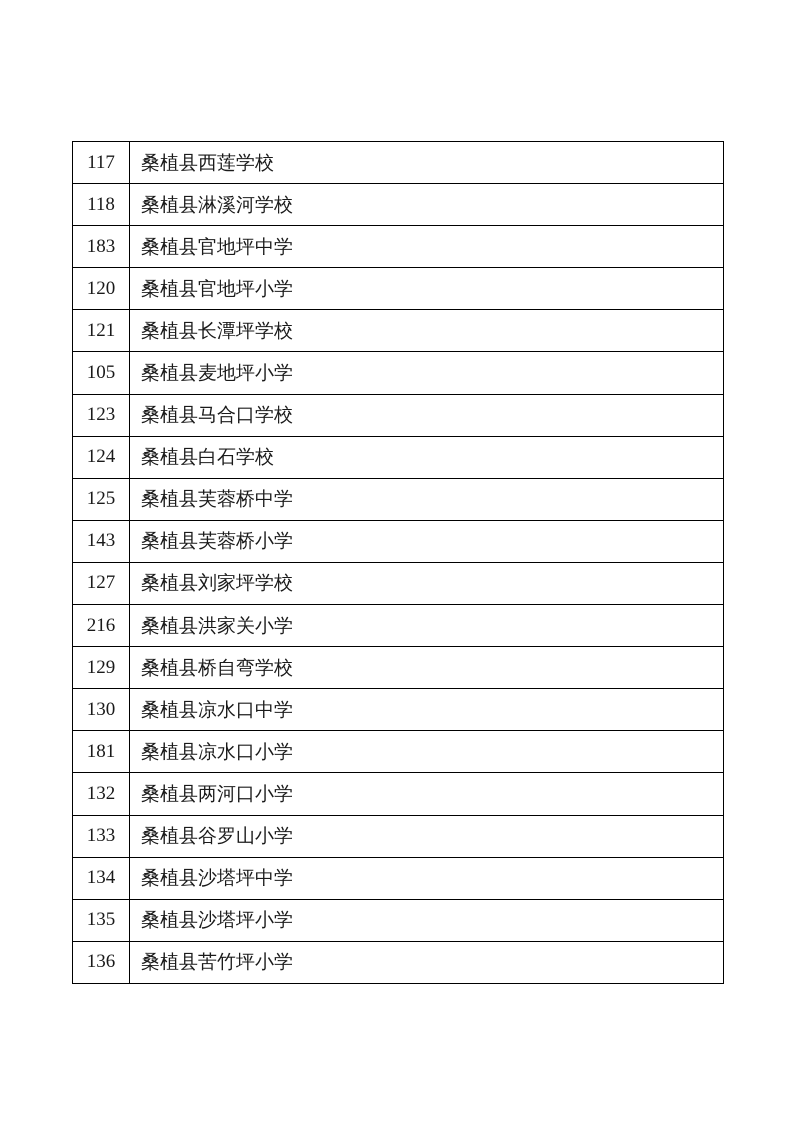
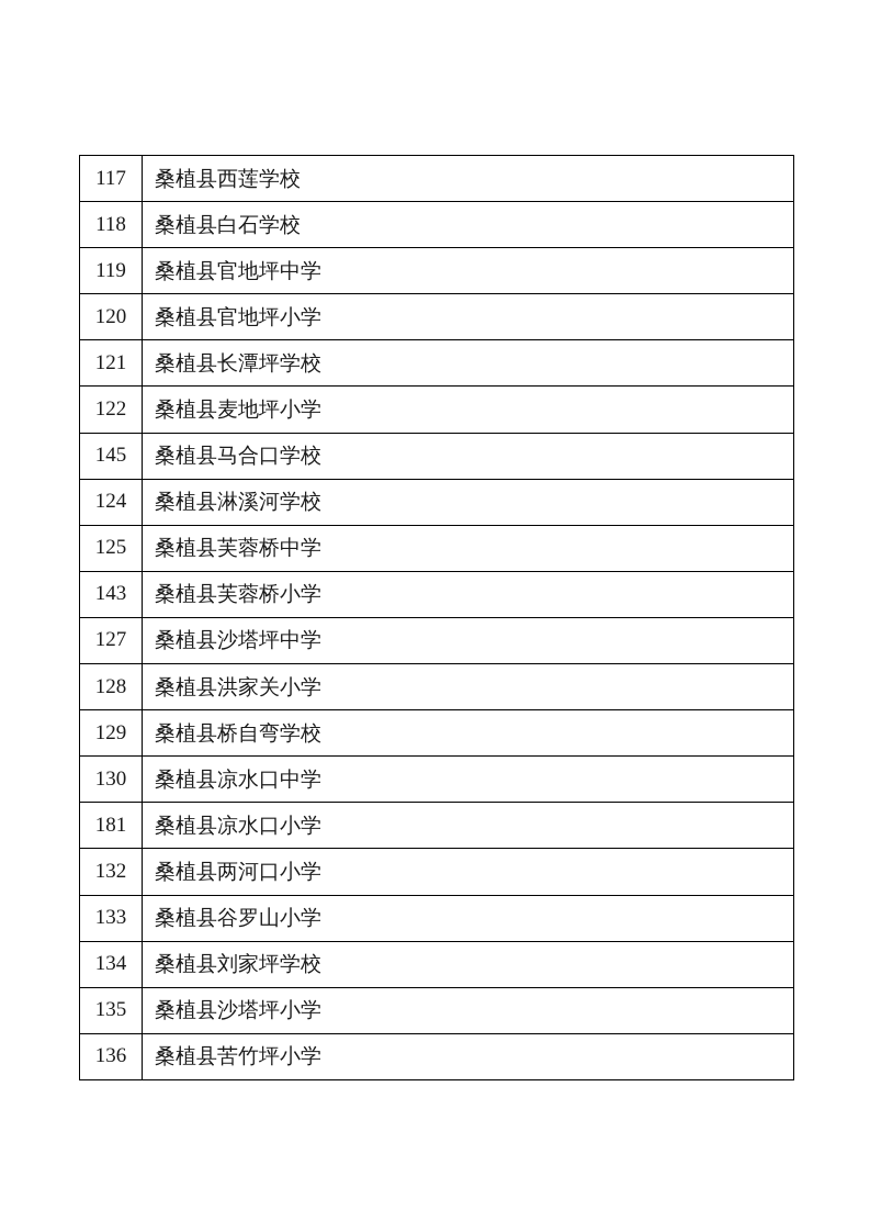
  117	桑植县西莲学校
- 118	桑植县淋溪河学校
+ 118	桑植县白石学校
- 183	桑植县官地坪中学
+ 119	桑植县官地坪中学
  120	桑植县官地坪小学
  121	桑植县长潭坪学校
- 105	桑植县麦地坪小学
+ 122	桑植县麦地坪小学
- 123	桑植县马合口学校
+ 145	桑植县马合口学校
- 124	桑植县白石学校
+ 124	桑植县淋溪河学校
  125	桑植县芙蓉桥中学
  143	桑植县芙蓉桥小学
- 127	桑植县刘家坪学校
+ 127	桑植县沙塔坪中学
- 216	桑植县洪家关小学
+ 128	桑植县洪家关小学
  129	桑植县桥自弯学校
  130	桑植县凉水口中学
  181	桑植县凉水口小学
  132	桑植县两河口小学
  133	桑植县谷罗山小学
- 134	桑植县沙塔坪中学
+ 134	桑植县刘家坪学校
  135	桑植县沙塔坪小学
  136	桑植县苦竹坪小学
